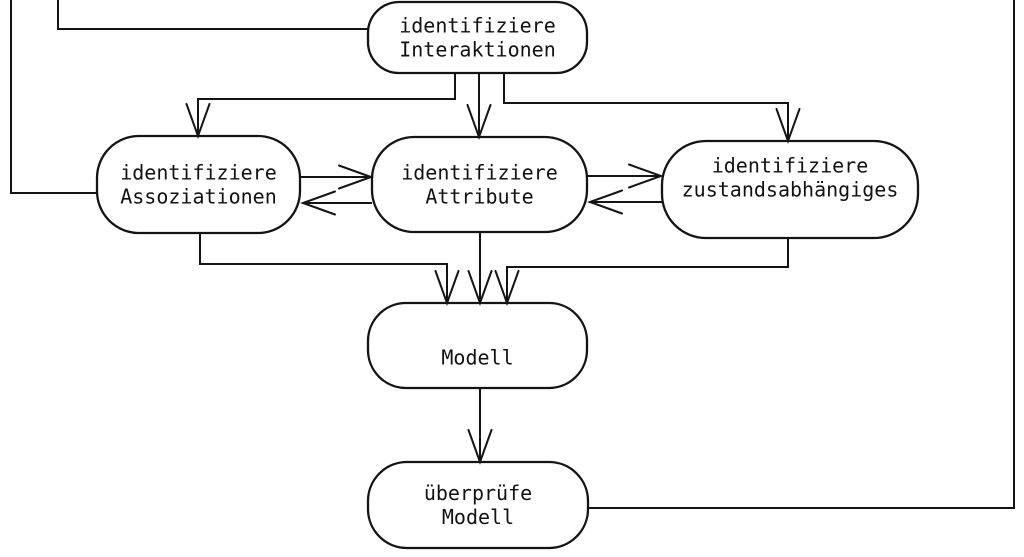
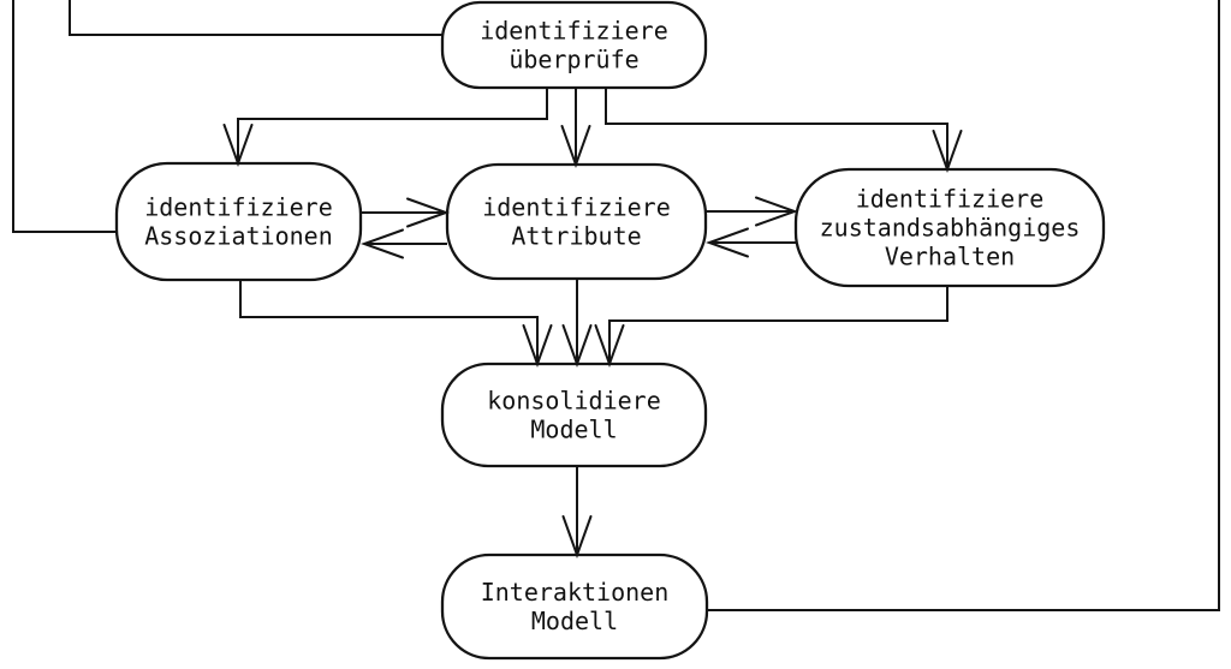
  identifiziere
- Interaktionen
+ überprüfe
  identifiziere
  Assoziationen
  identifiziere
  Attribute
  identifiziere
  zustandsabhängiges
+ Verhalten
+ konsolidiere
  Modell
- überprüfe
+ Interaktionen
  Modell
